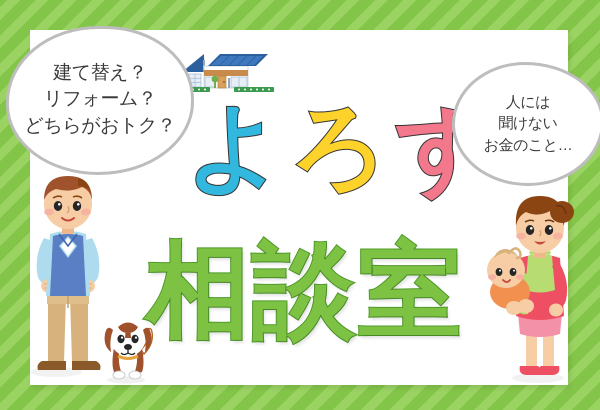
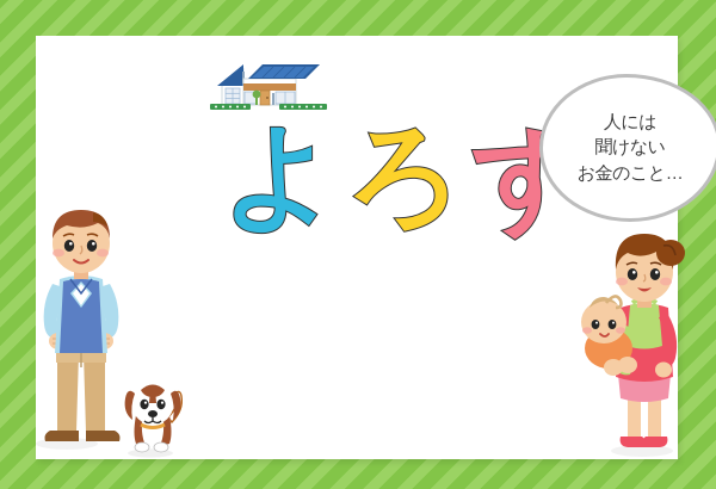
  よろず
- 相談室
- 建て替え？
- リフォーム？
- どちらがおトク？
  人には
  聞けない
  お金のこと…
